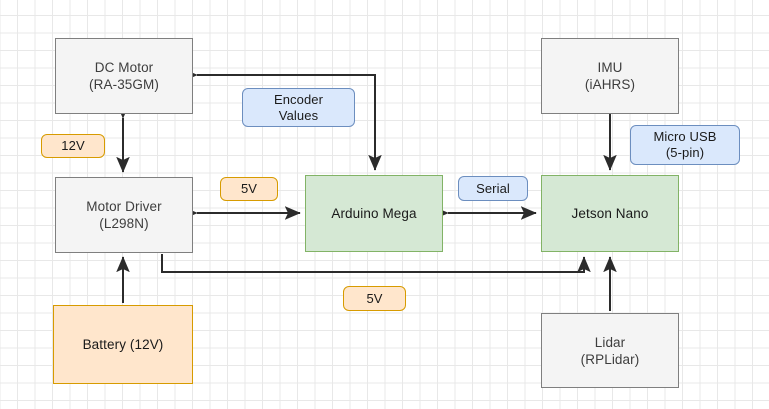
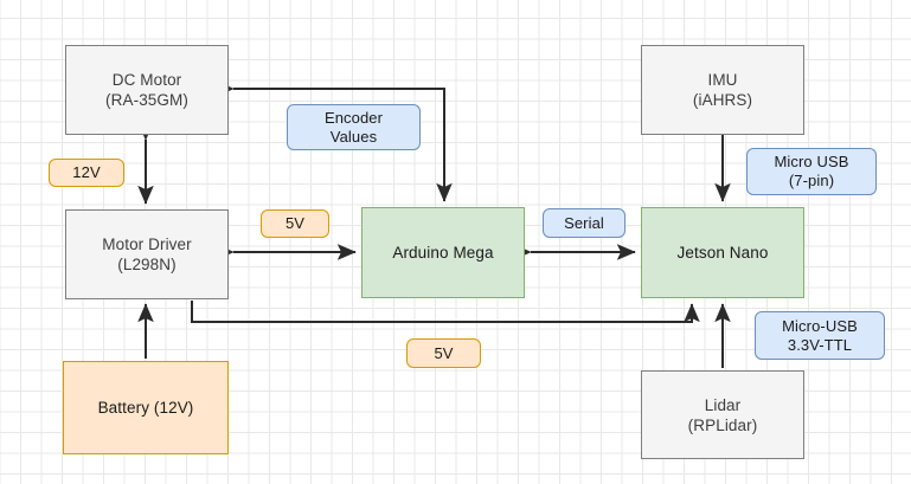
  DC Motor
  (RA-35GM)
  Motor Driver
  (L298N)
  Battery (12V)
  Arduino Mega
  Jetson Nano
  IMU
  (iAHRS)
  Lidar
  (RPLidar)
  12V
  Encoder
  Values
  5V
  Serial
  Micro USB
- (5-pin)
+ (7-pin)
  5V
+ Micro-USB
+ 3.3V-TTL
